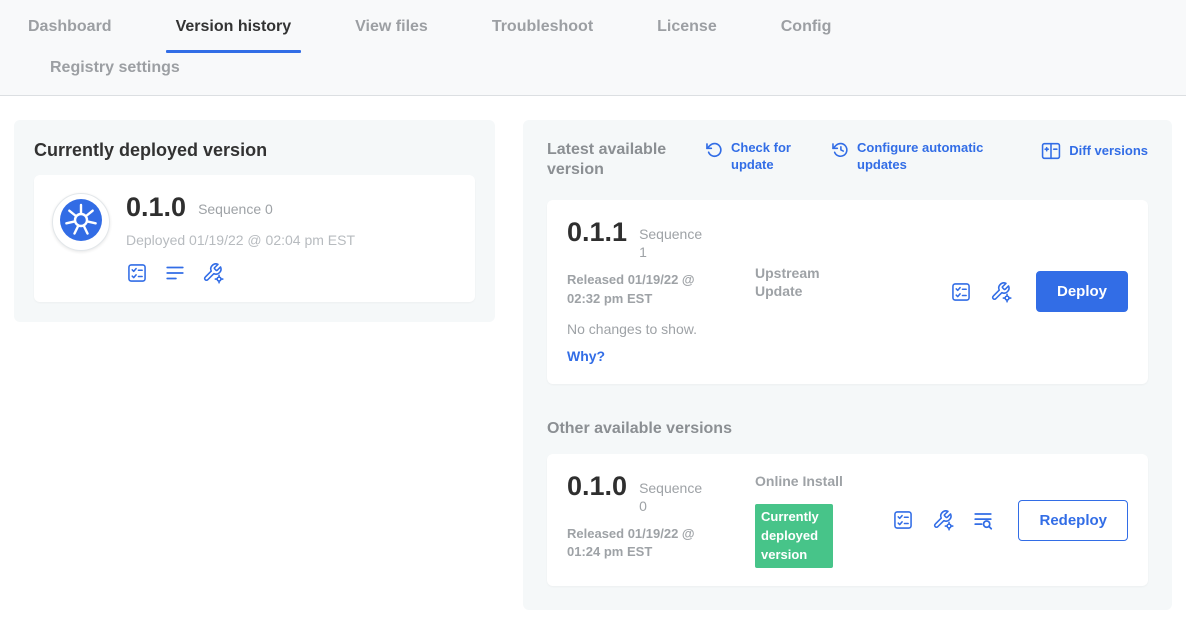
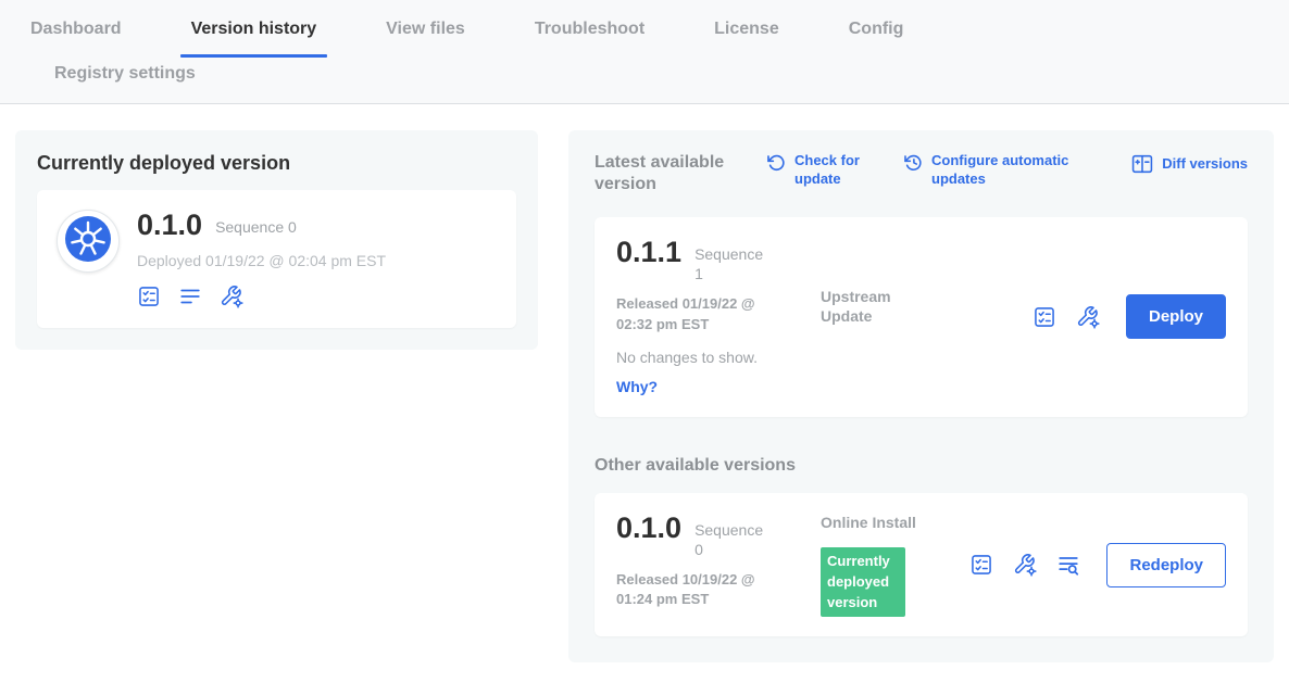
  Dashboard
  Version history
  View files
  Troubleshoot
  License
  Config
  Registry settings
  Currently deployed version
  0.1.0
  Sequence 0
  Deployed 01/19/22 @ 02:04 pm EST
  Latest available version
  Check for update
  Configure automatic updates
  Diff versions
  0.1.1
  Sequence 1
  Released 01/19/22 @ 02:32 pm EST
  No changes to show.
  Why?
  Upstream Update
  Deploy
  Other available versions
  0.1.0
  Sequence 0
- Released 01/19/22 @ 01:24 pm EST
+ Released 10/19/22 @ 01:24 pm EST
  Online Install
  Currently deployed version
  Redeploy
